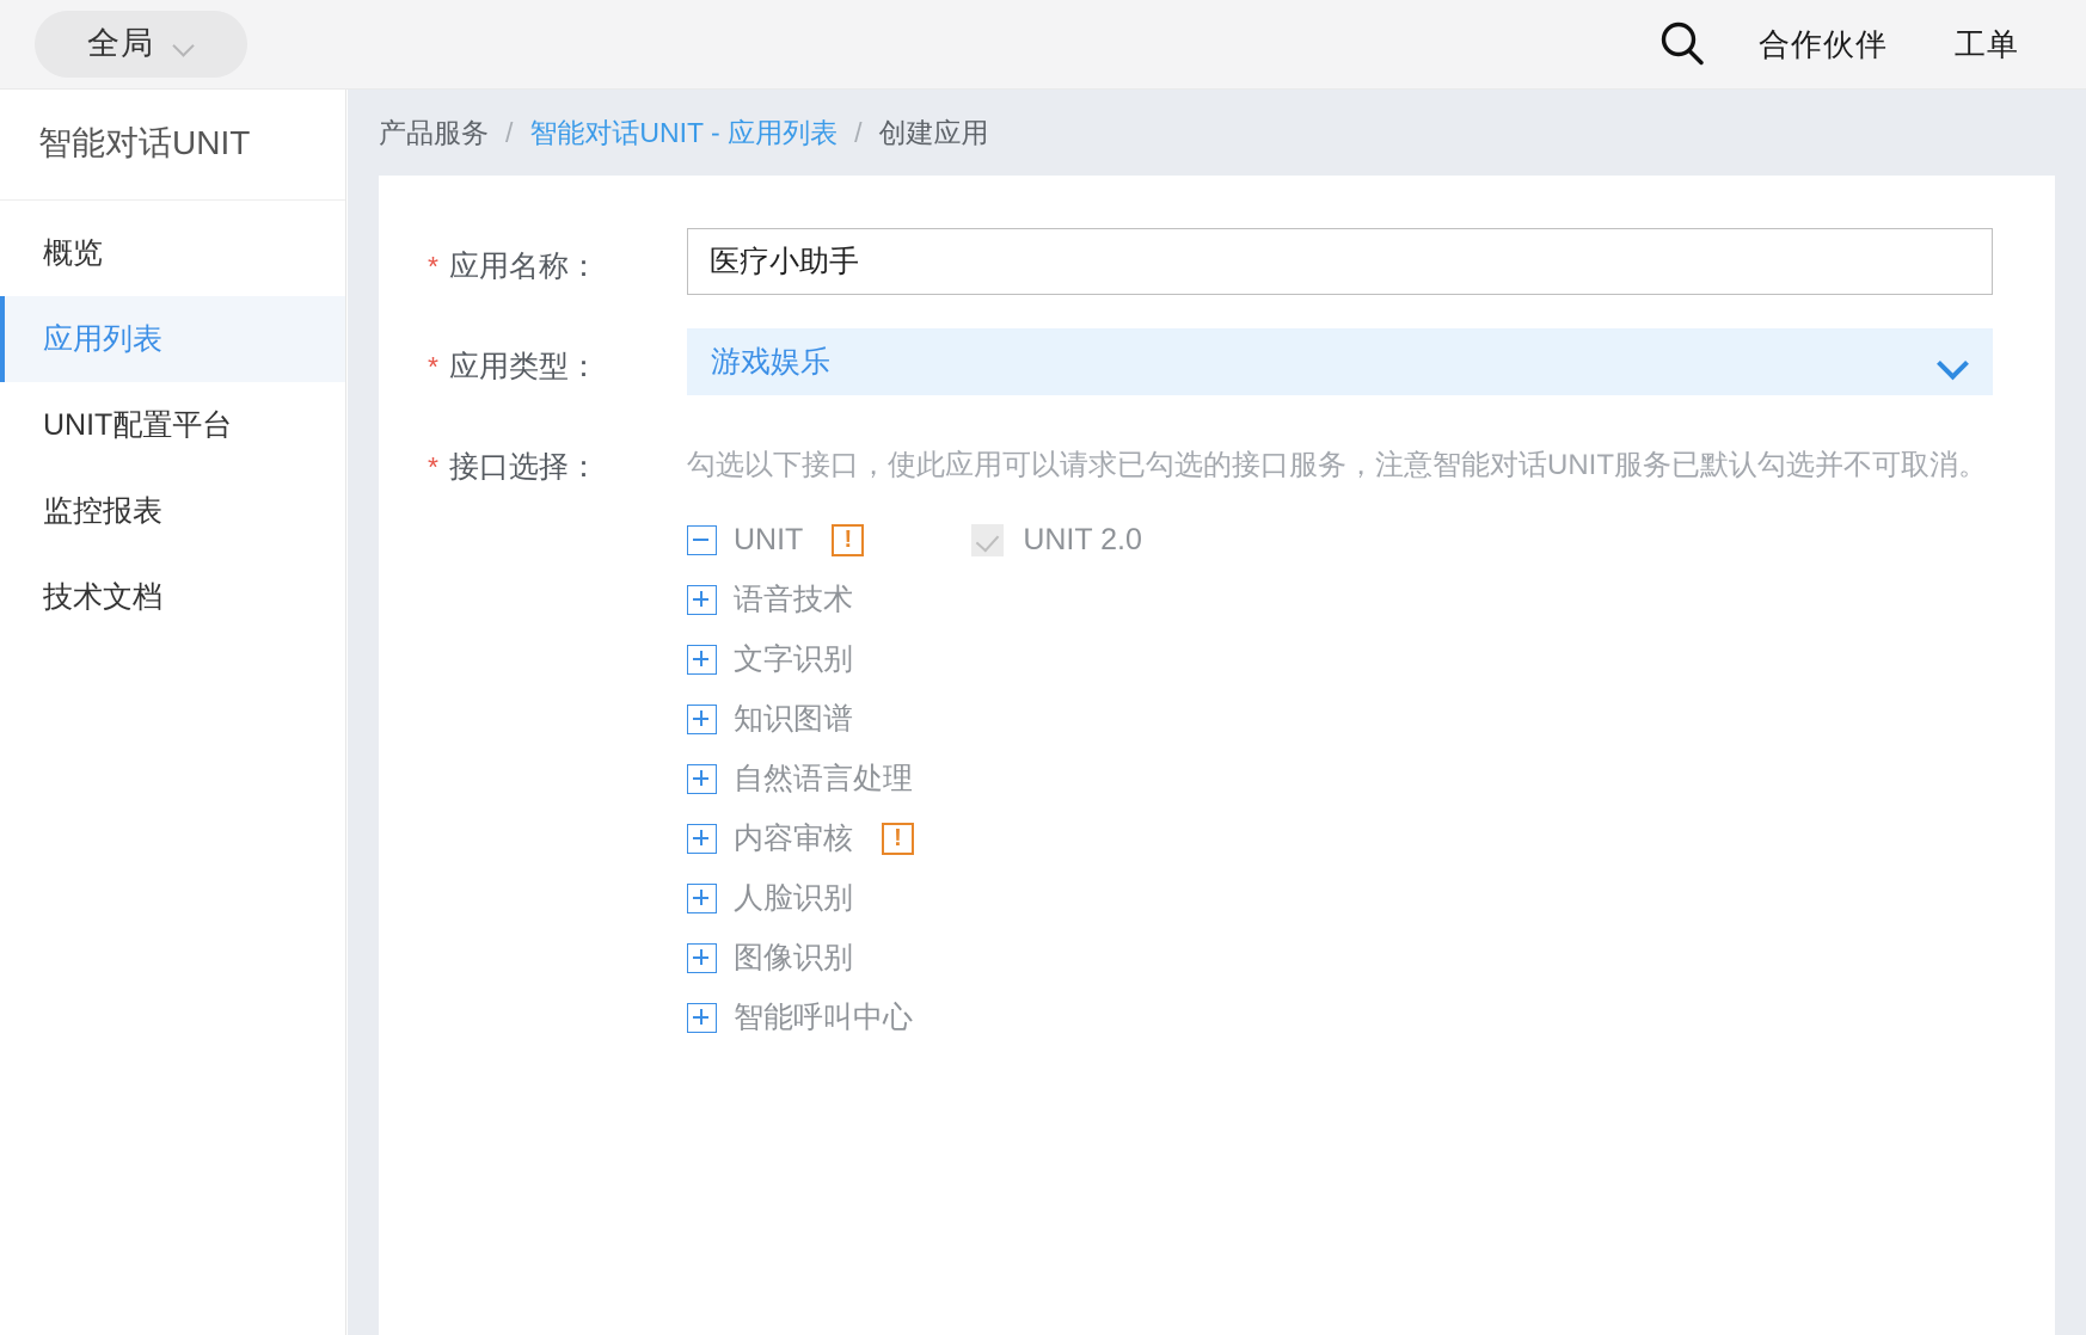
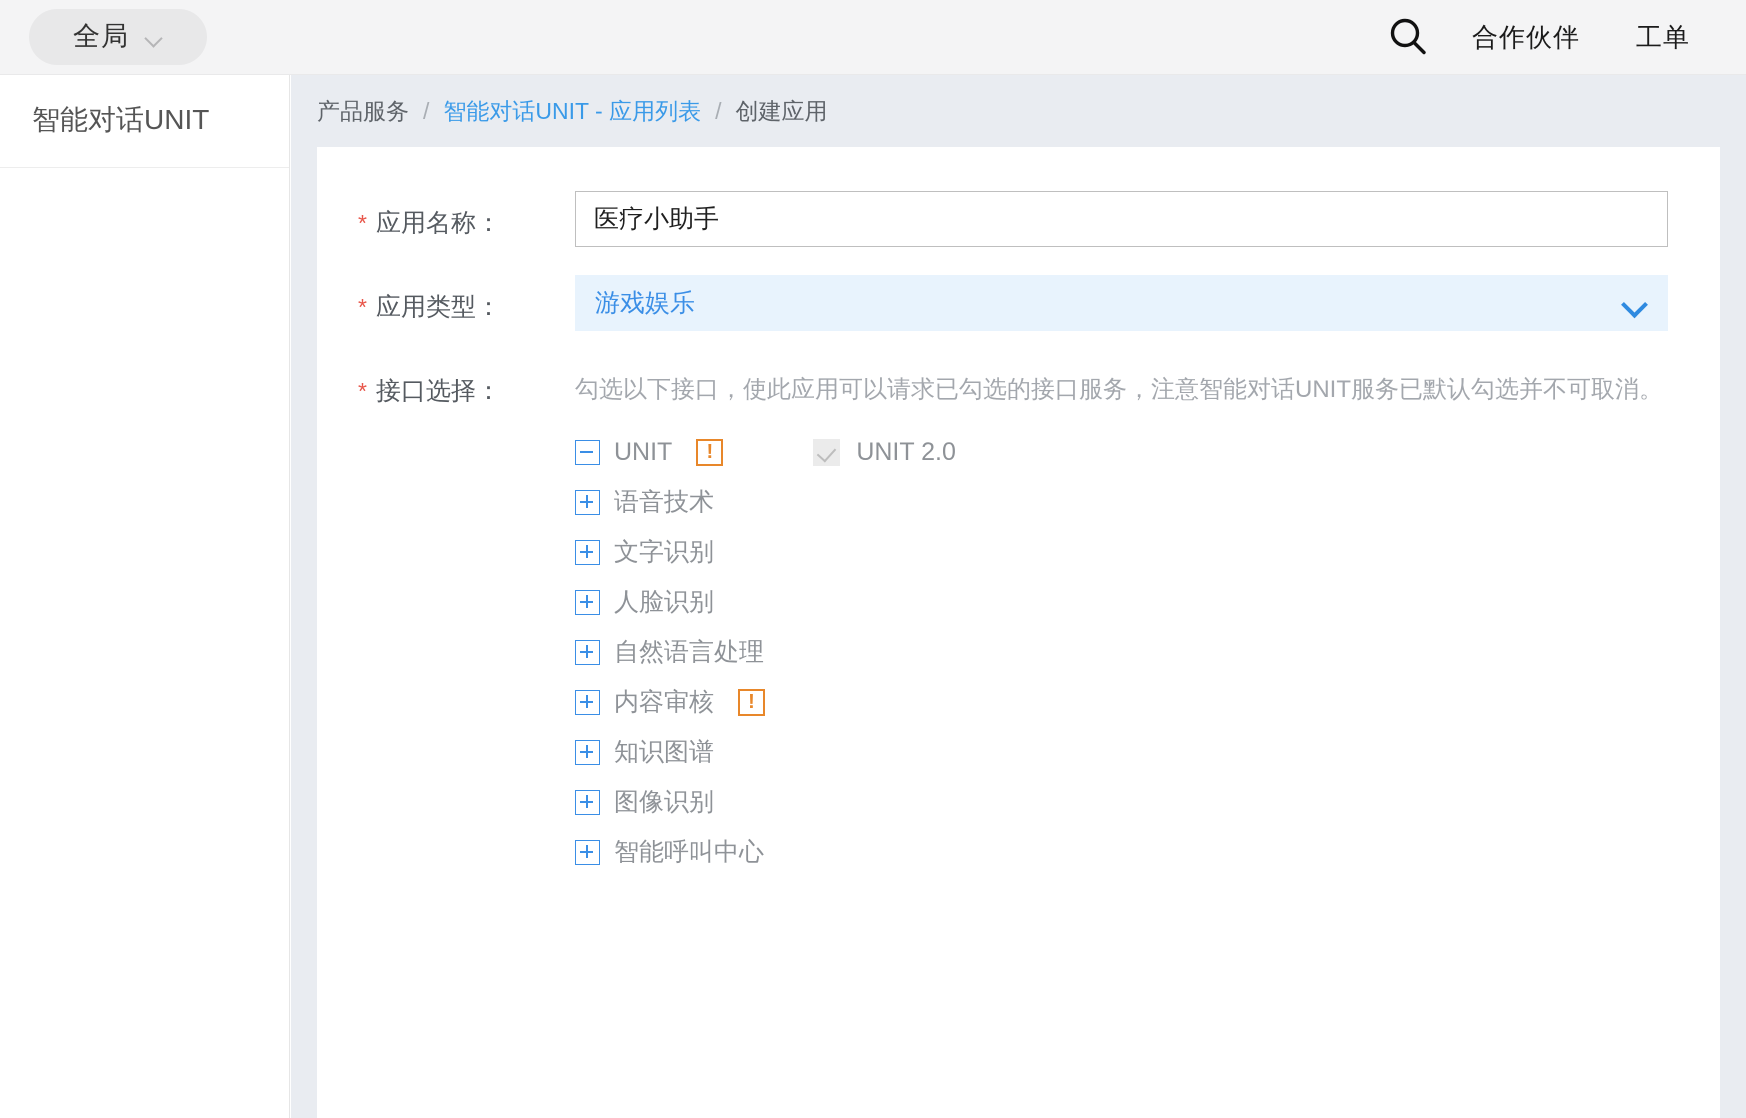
  全局
  合作伙伴
  工单
  智能对话UNIT
- 概览
- 应用列表
- UNIT配置平台
- 监控报表
- 技术文档
  产品服务
  /
  智能对话UNIT - 应用列表
  /
  创建应用
  * 应用名称：
  医疗小助手
  * 应用类型：
  游戏娱乐
  * 接口选择：
  勾选以下接口，使此应用可以请求已勾选的接口服务，注意智能对话UNIT服务已默认勾选并不可取消。
  UNIT
  !
  UNIT 2.0
  语音技术
  文字识别
- 知识图谱
+ 人脸识别
  自然语言处理
  内容审核
  !
- 人脸识别
+ 知识图谱
  图像识别
  智能呼叫中心
